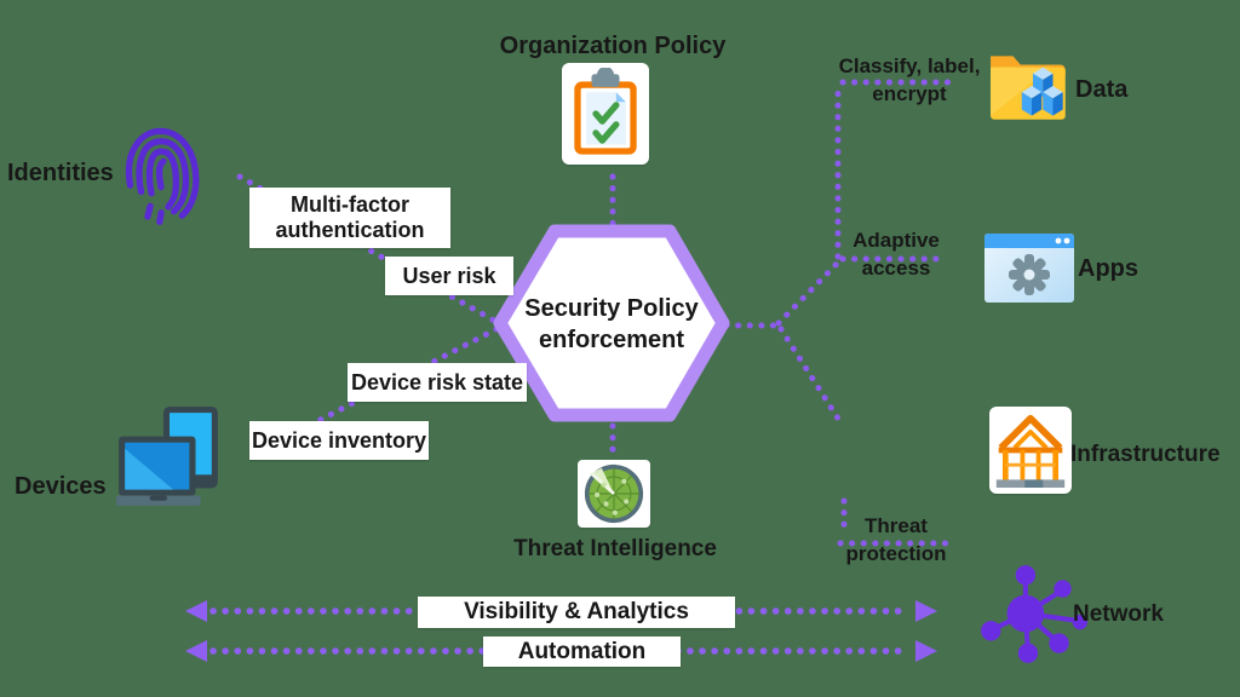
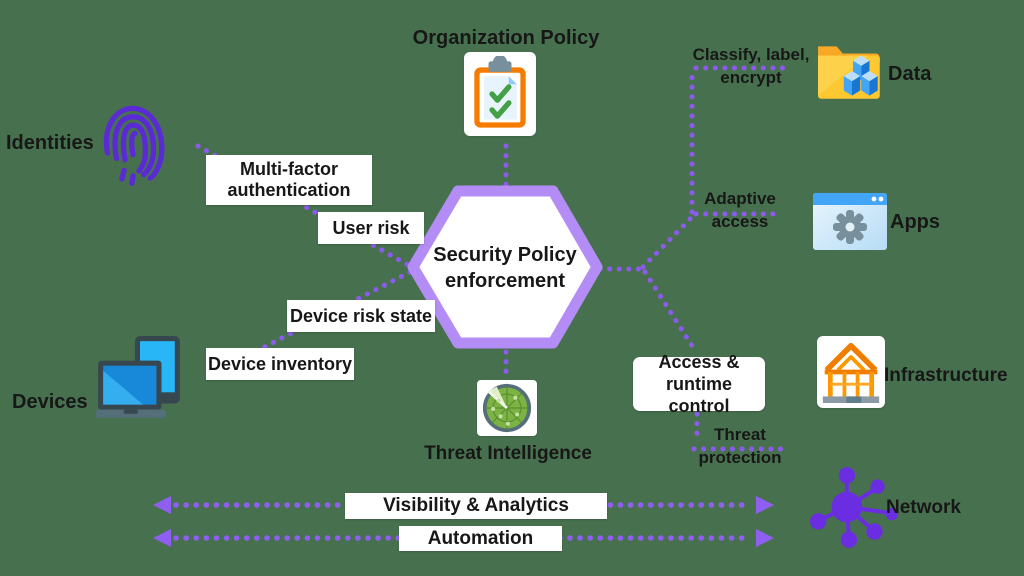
  Security Policy enforcement
  Organization Policy
  Identities
  Multi-factor authentication
  User risk
  Device risk state
  Device inventory
  Devices
  Classify, label, encrypt
  Adaptive access
+ Access & runtime control
  Threat protection
  Threat Intelligence
  Data
  Apps
  Infrastructure
  Network
  Visibility & Analytics
  Automation
